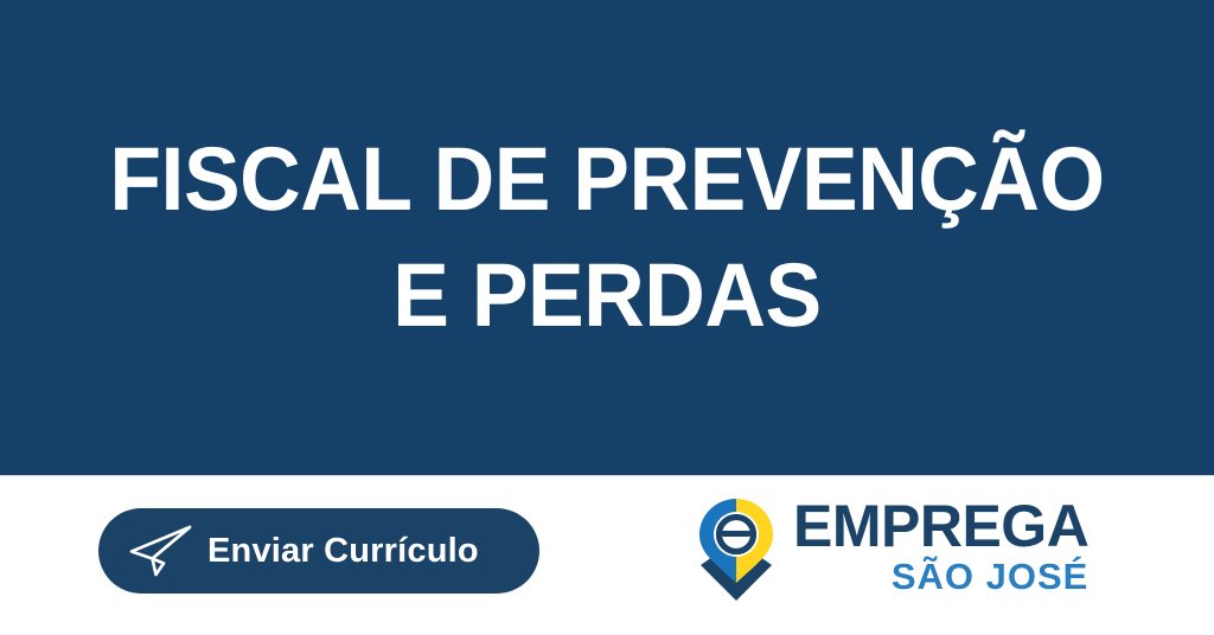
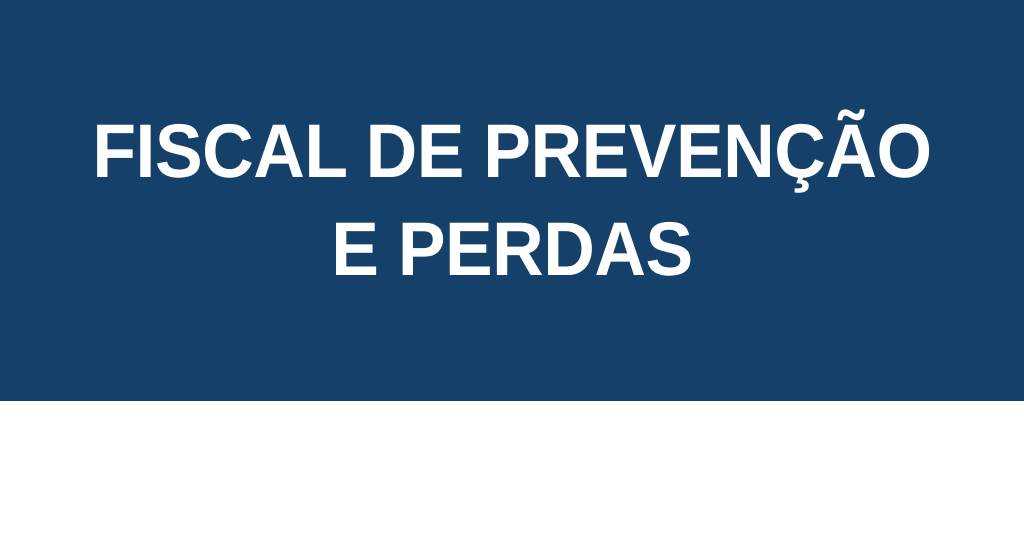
  FISCAL DE PREVENÇÃO
  E PERDAS
- Enviar Currículo
- EMPREGA
- SÃO JOSÉ
